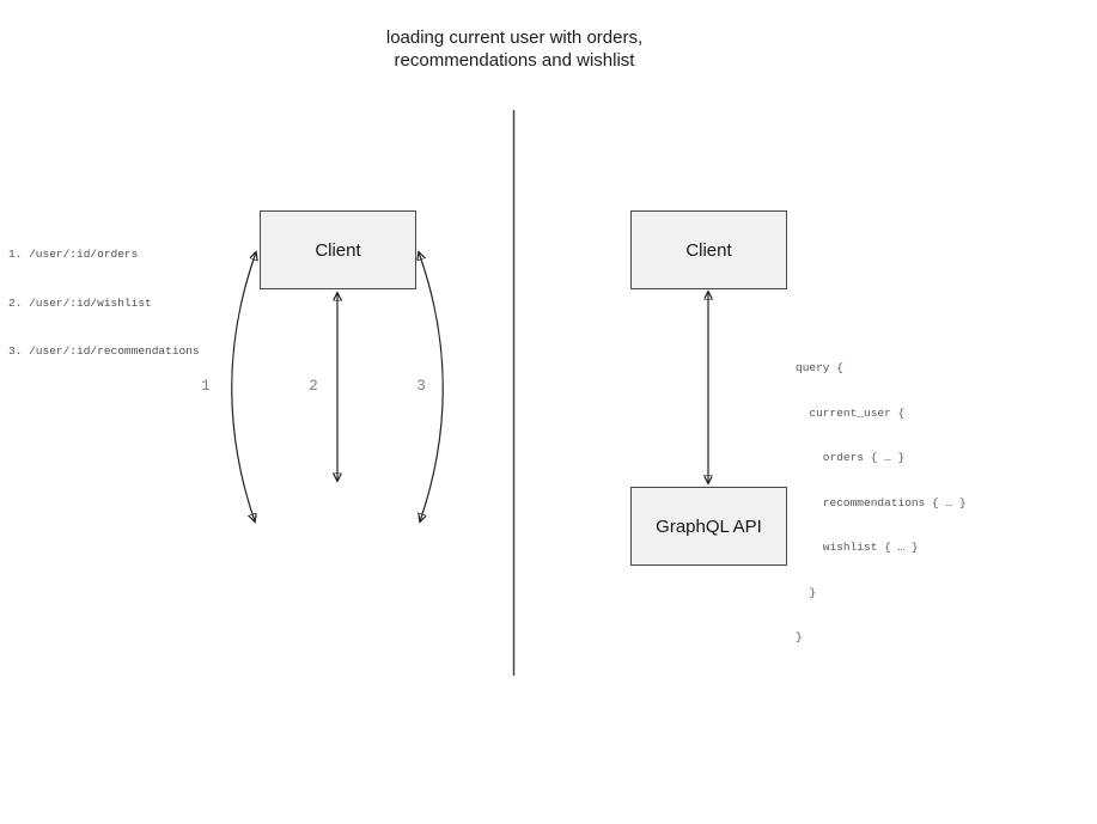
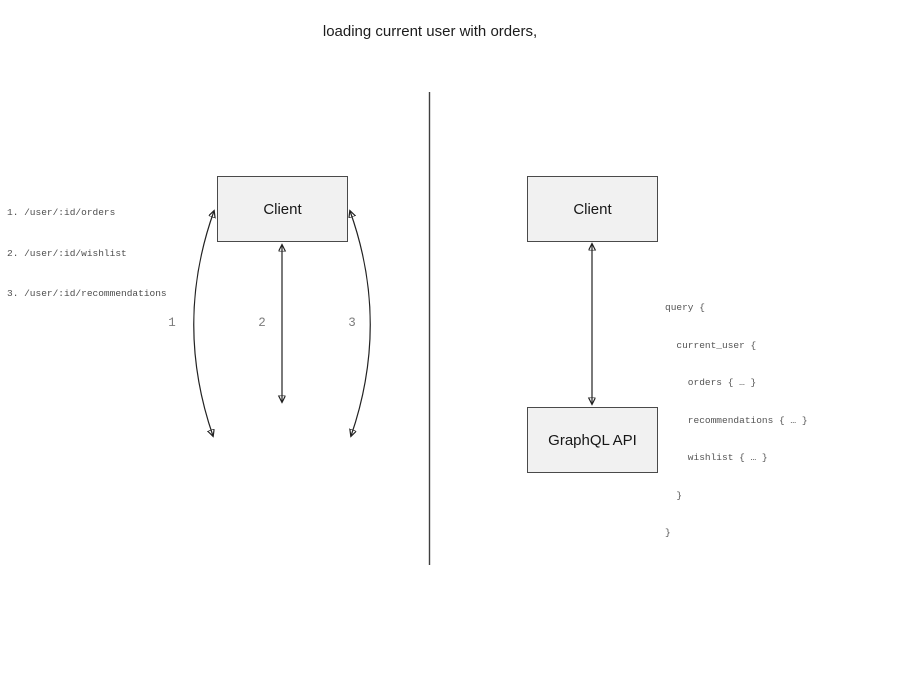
  loading current user with orders,
- recommendations and wishlist
  1. /user/:id/orders
  2. /user/:id/wishlist
  3. /user/:id/recommendations
  Client
  1
  2
  3
  Client
  GraphQL API
  query {
  current_user {
  orders { … }
  recommendations { … }
  wishlist { … }
  }
  }
